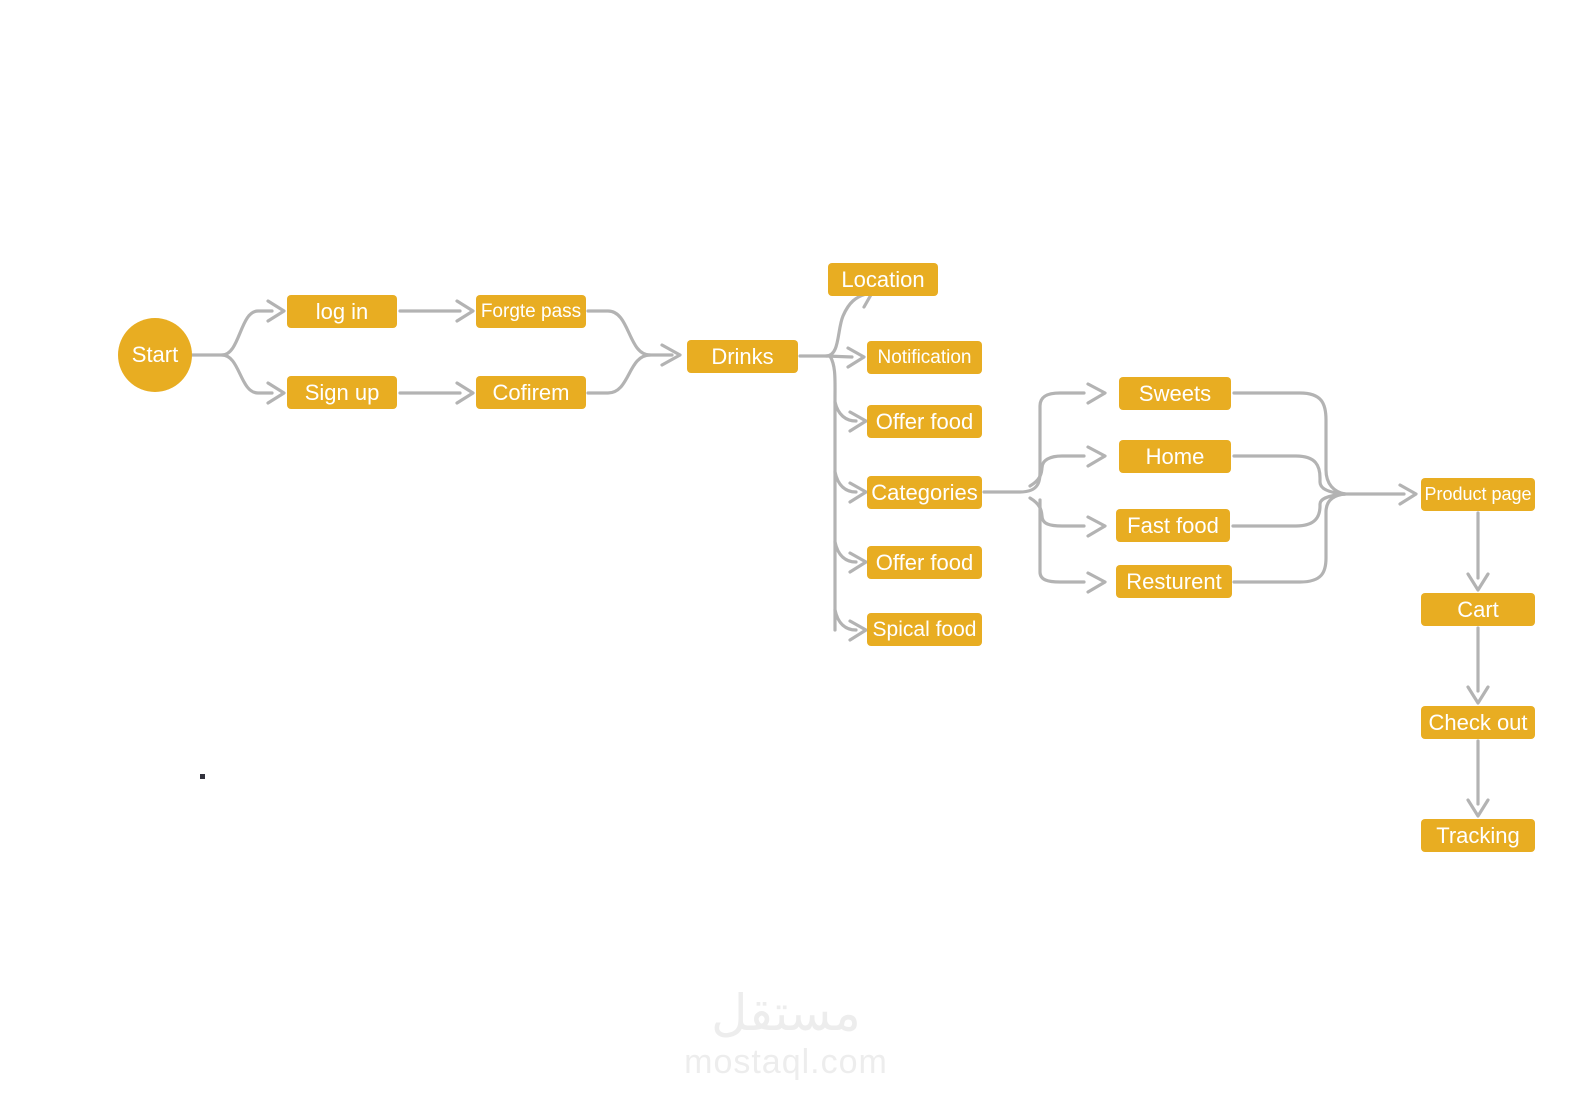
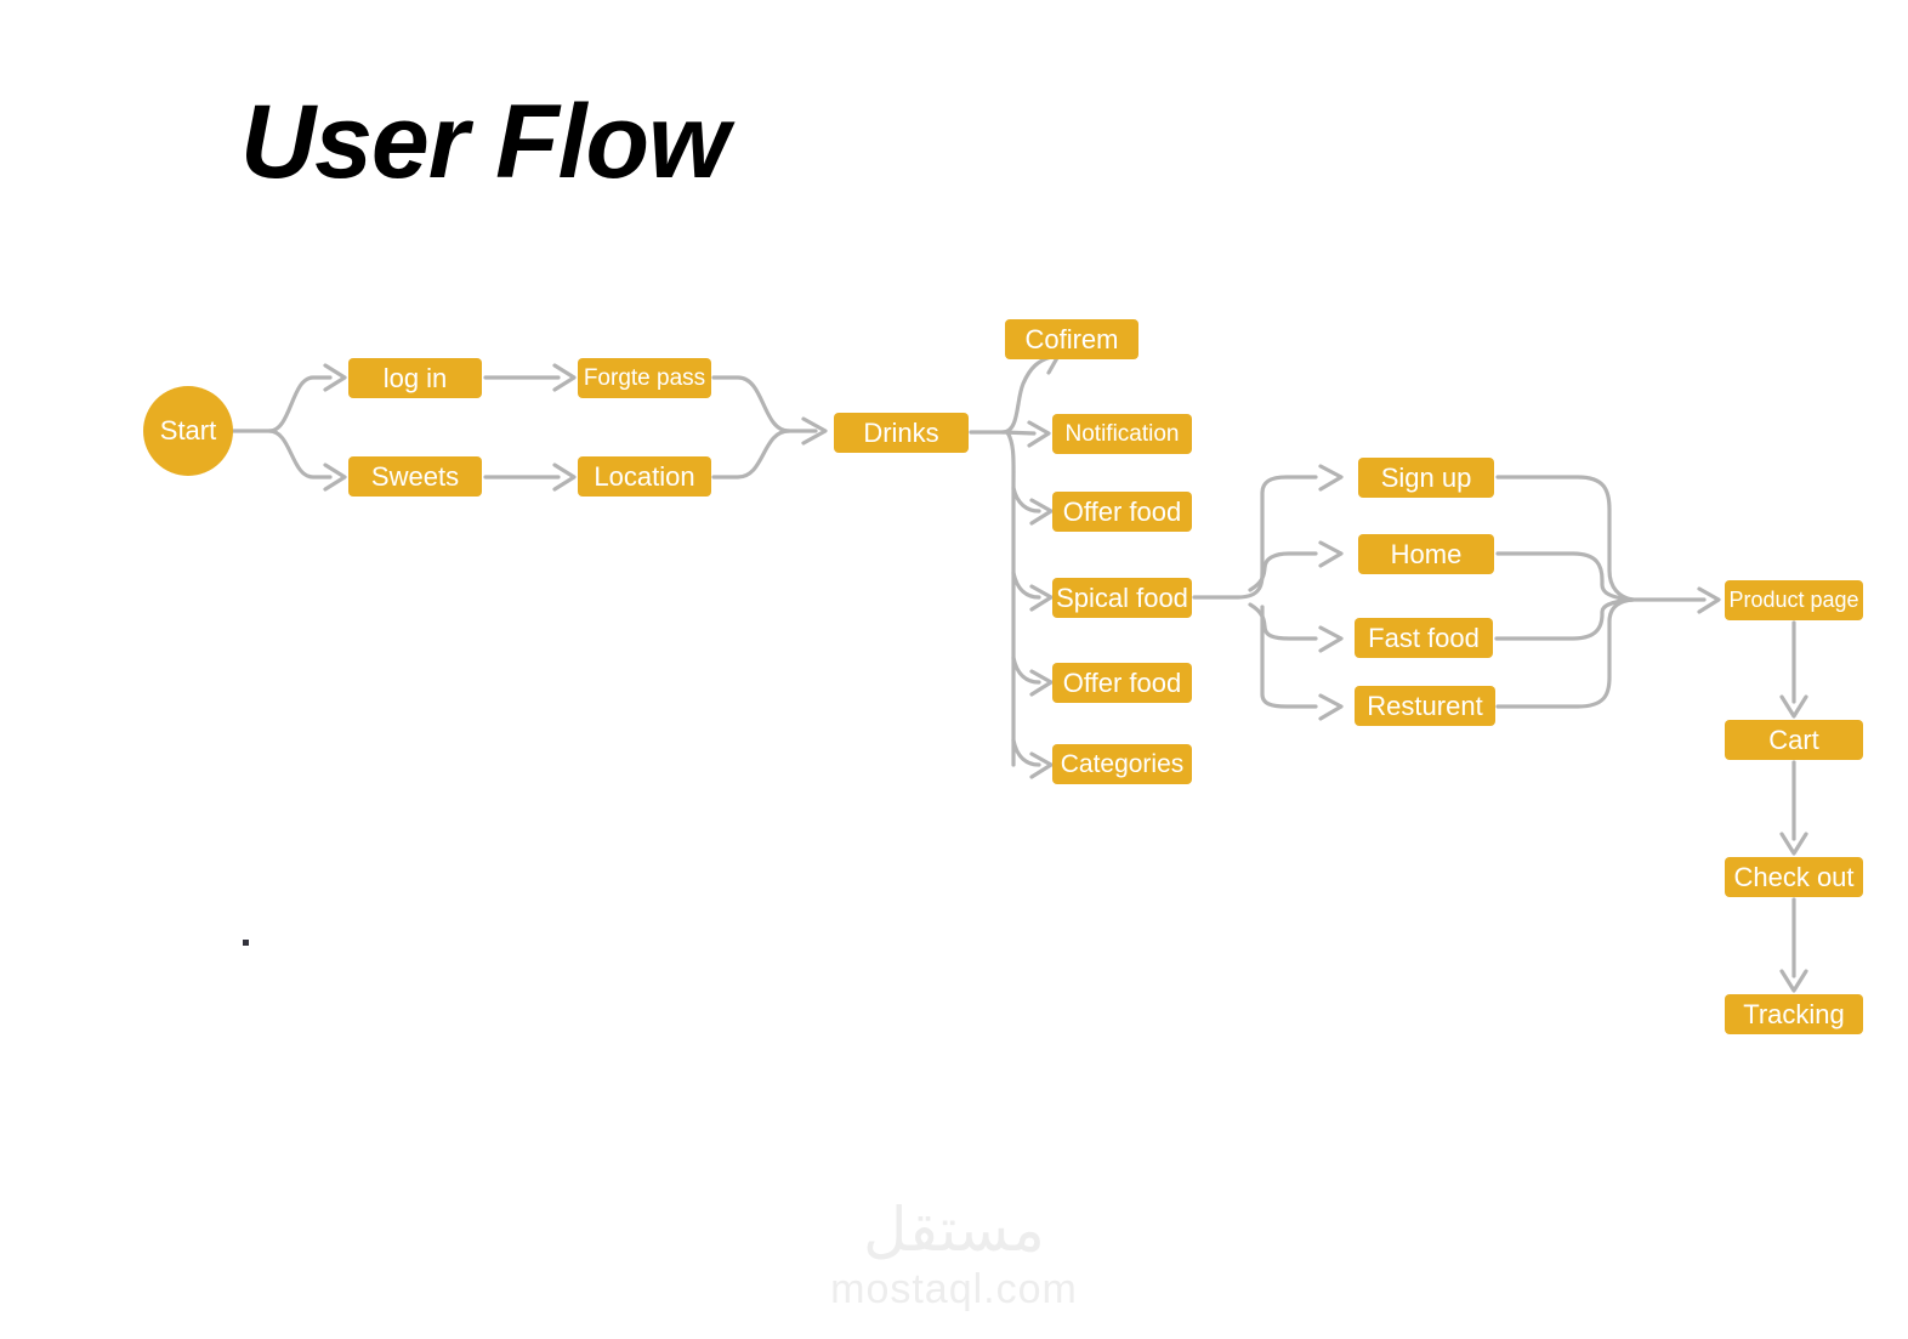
+ User Flow
  Start
  log in
- Sign up
+ Sweets
  Forgte pass
- Cofirem
+ Location
  Drinks
- Location
+ Cofirem
  Notification
  Offer food
- Categories
+ Spical food
  Offer food
- Spical food
+ Categories
- Sweets
+ Sign up
  Home
  Fast food
  Resturent
  Product page
  Cart
  Check out
  Tracking
